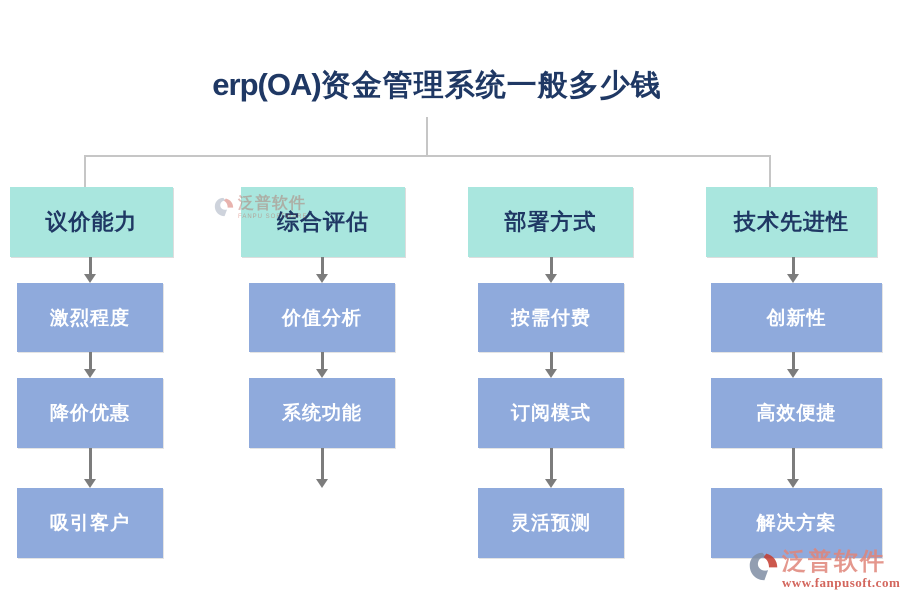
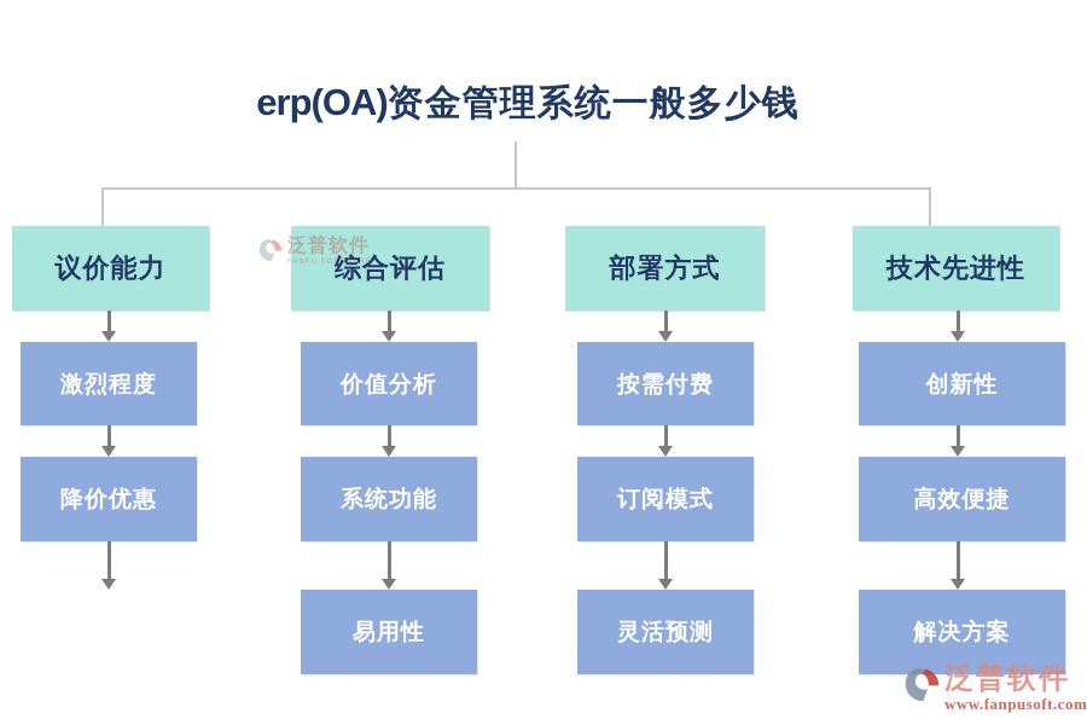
  erp(OA)资金管理系统一般多少钱
  议价能力
  激烈程度
  降价优惠
- 吸引客户
  综合评估
  价值分析
  系统功能
+ 易用性
  部署方式
  按需付费
  订阅模式
  灵活预测
  技术先进性
  创新性
  高效便捷
  解决方案
  泛普软件
  泛普软件
  www.fanpusoft.com
